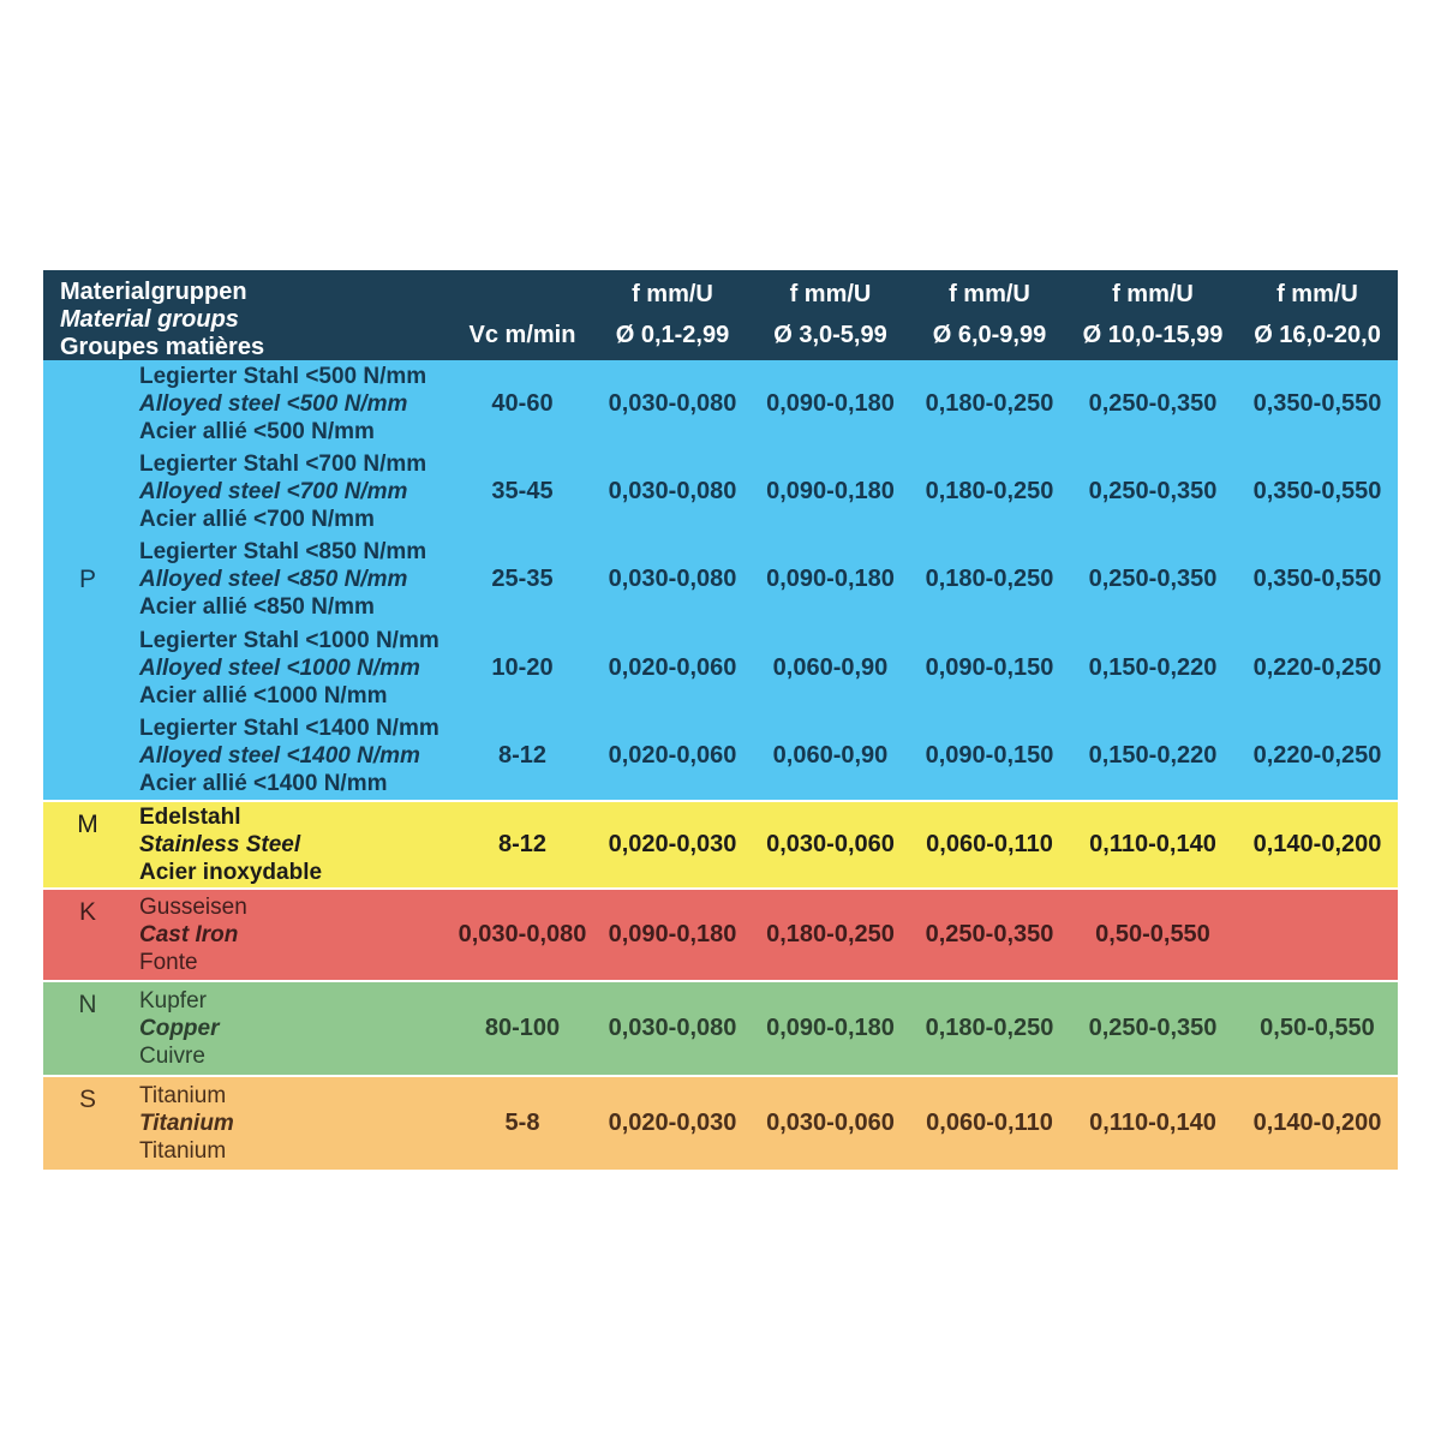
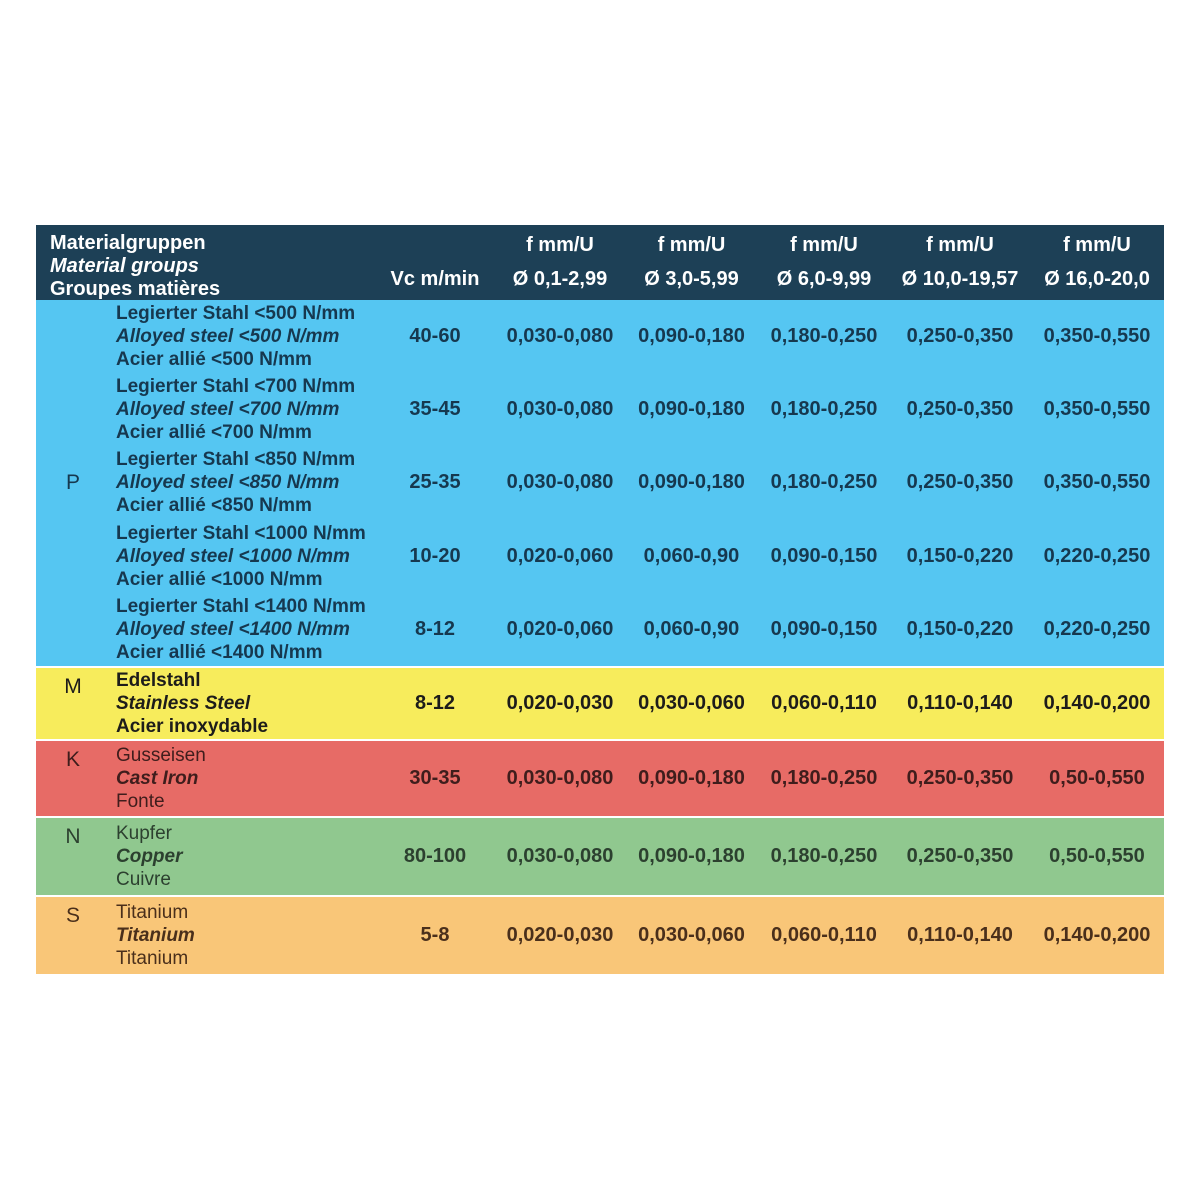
  Materialgruppen
  Material groups
  Groupes matières
  Vc m/min
  f mm/U
  Ø 0,1-2,99
  f mm/U
  Ø 3,0-5,99
  f mm/U
  Ø 6,0-9,99
  f mm/U
- Ø 10,0-15,99
+ Ø 10,0-19,57
  f mm/U
  Ø 16,0-20,0
  P
  Legierter Stahl <500 N/mm
  Alloyed steel <500 N/mm
  Acier allié <500 N/mm
  40-60
  0,030-0,080
  0,090-0,180
  0,180-0,250
  0,250-0,350
  0,350-0,550
  Legierter Stahl <700 N/mm
  Alloyed steel <700 N/mm
  Acier allié <700 N/mm
  35-45
  0,030-0,080
  0,090-0,180
  0,180-0,250
  0,250-0,350
  0,350-0,550
  Legierter Stahl <850 N/mm
  Alloyed steel <850 N/mm
  Acier allié <850 N/mm
  25-35
  0,030-0,080
  0,090-0,180
  0,180-0,250
  0,250-0,350
  0,350-0,550
  Legierter Stahl <1000 N/mm
  Alloyed steel <1000 N/mm
  Acier allié <1000 N/mm
  10-20
  0,020-0,060
  0,060-0,90
  0,090-0,150
  0,150-0,220
  0,220-0,250
  Legierter Stahl <1400 N/mm
  Alloyed steel <1400 N/mm
  Acier allié <1400 N/mm
  8-12
  0,020-0,060
  0,060-0,90
  0,090-0,150
  0,150-0,220
  0,220-0,250
  M
  Edelstahl
  Stainless Steel
  Acier inoxydable
  8-12
  0,020-0,030
  0,030-0,060
  0,060-0,110
  0,110-0,140
  0,140-0,200
  K
  Gusseisen
  Cast Iron
  Fonte
+ 30-35
  0,030-0,080
  0,090-0,180
  0,180-0,250
  0,250-0,350
  0,50-0,550
  N
  Kupfer
  Copper
  Cuivre
  80-100
  0,030-0,080
  0,090-0,180
  0,180-0,250
  0,250-0,350
  0,50-0,550
  S
  Titanium
  Titanium
  Titanium
  5-8
  0,020-0,030
  0,030-0,060
  0,060-0,110
  0,110-0,140
  0,140-0,200
